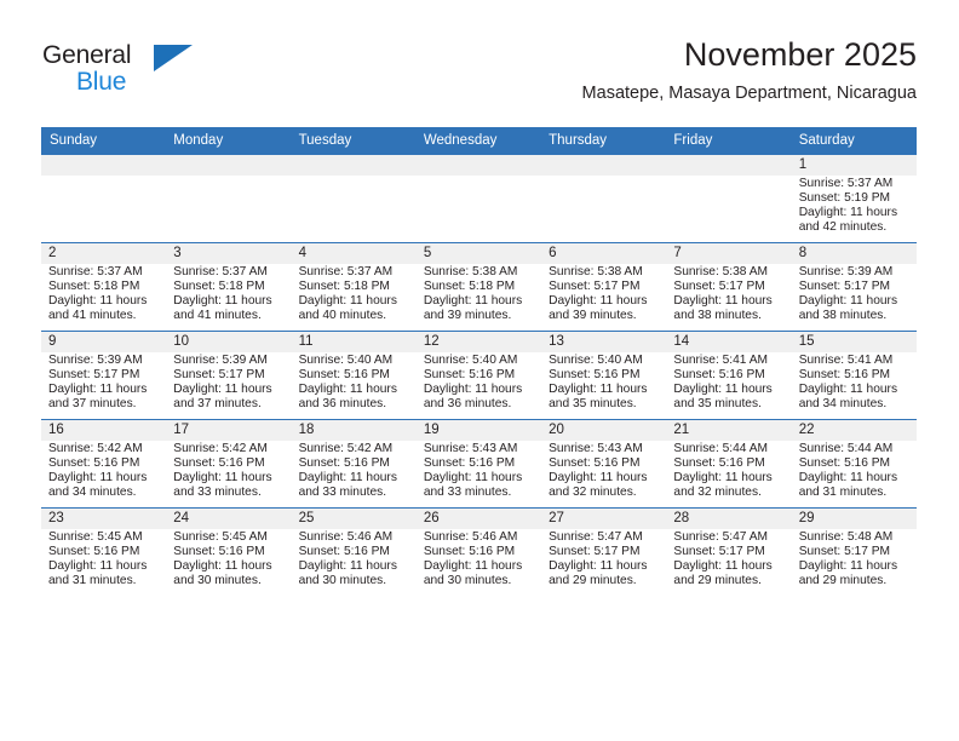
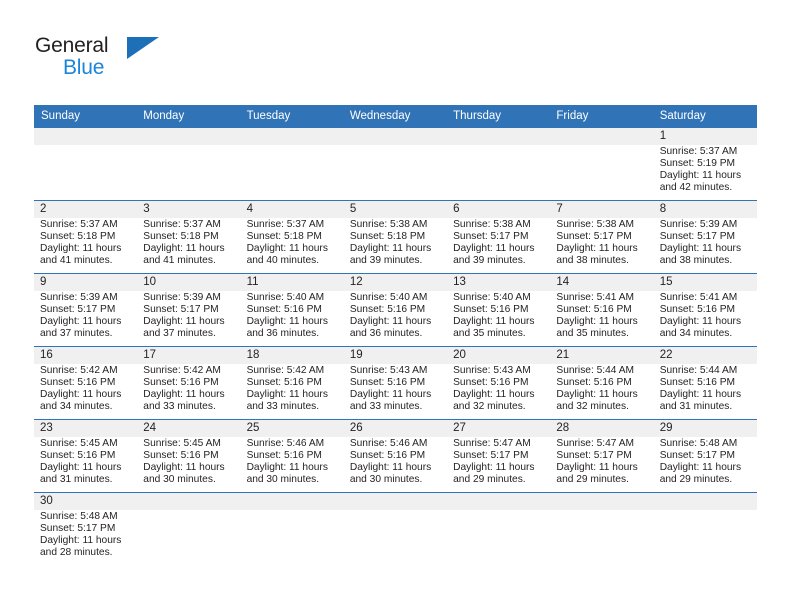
  General
  Blue
- November 2025
- Masatepe, Masaya Department, Nicaragua
  Sunday	Monday	Tuesday	Wednesday	Thursday	Friday	Saturday
  						1Sunrise: 5:37 AMSunset: 5:19 PMDaylight: 11 hoursand 42 minutes.
  2Sunrise: 5:37 AMSunset: 5:18 PMDaylight: 11 hoursand 41 minutes.	3Sunrise: 5:37 AMSunset: 5:18 PMDaylight: 11 hoursand 41 minutes.	4Sunrise: 5:37 AMSunset: 5:18 PMDaylight: 11 hoursand 40 minutes.	5Sunrise: 5:38 AMSunset: 5:18 PMDaylight: 11 hoursand 39 minutes.	6Sunrise: 5:38 AMSunset: 5:17 PMDaylight: 11 hoursand 39 minutes.	7Sunrise: 5:38 AMSunset: 5:17 PMDaylight: 11 hoursand 38 minutes.	8Sunrise: 5:39 AMSunset: 5:17 PMDaylight: 11 hoursand 38 minutes.
  9Sunrise: 5:39 AMSunset: 5:17 PMDaylight: 11 hoursand 37 minutes.	10Sunrise: 5:39 AMSunset: 5:17 PMDaylight: 11 hoursand 37 minutes.	11Sunrise: 5:40 AMSunset: 5:16 PMDaylight: 11 hoursand 36 minutes.	12Sunrise: 5:40 AMSunset: 5:16 PMDaylight: 11 hoursand 36 minutes.	13Sunrise: 5:40 AMSunset: 5:16 PMDaylight: 11 hoursand 35 minutes.	14Sunrise: 5:41 AMSunset: 5:16 PMDaylight: 11 hoursand 35 minutes.	15Sunrise: 5:41 AMSunset: 5:16 PMDaylight: 11 hoursand 34 minutes.
  16Sunrise: 5:42 AMSunset: 5:16 PMDaylight: 11 hoursand 34 minutes.	17Sunrise: 5:42 AMSunset: 5:16 PMDaylight: 11 hoursand 33 minutes.	18Sunrise: 5:42 AMSunset: 5:16 PMDaylight: 11 hoursand 33 minutes.	19Sunrise: 5:43 AMSunset: 5:16 PMDaylight: 11 hoursand 33 minutes.	20Sunrise: 5:43 AMSunset: 5:16 PMDaylight: 11 hoursand 32 minutes.	21Sunrise: 5:44 AMSunset: 5:16 PMDaylight: 11 hoursand 32 minutes.	22Sunrise: 5:44 AMSunset: 5:16 PMDaylight: 11 hoursand 31 minutes.
  23Sunrise: 5:45 AMSunset: 5:16 PMDaylight: 11 hoursand 31 minutes.	24Sunrise: 5:45 AMSunset: 5:16 PMDaylight: 11 hoursand 30 minutes.	25Sunrise: 5:46 AMSunset: 5:16 PMDaylight: 11 hoursand 30 minutes.	26Sunrise: 5:46 AMSunset: 5:16 PMDaylight: 11 hoursand 30 minutes.	27Sunrise: 5:47 AMSunset: 5:17 PMDaylight: 11 hoursand 29 minutes.	28Sunrise: 5:47 AMSunset: 5:17 PMDaylight: 11 hoursand 29 minutes.	29Sunrise: 5:48 AMSunset: 5:17 PMDaylight: 11 hoursand 29 minutes.
+ 30Sunrise: 5:48 AMSunset: 5:17 PMDaylight: 11 hoursand 28 minutes.
